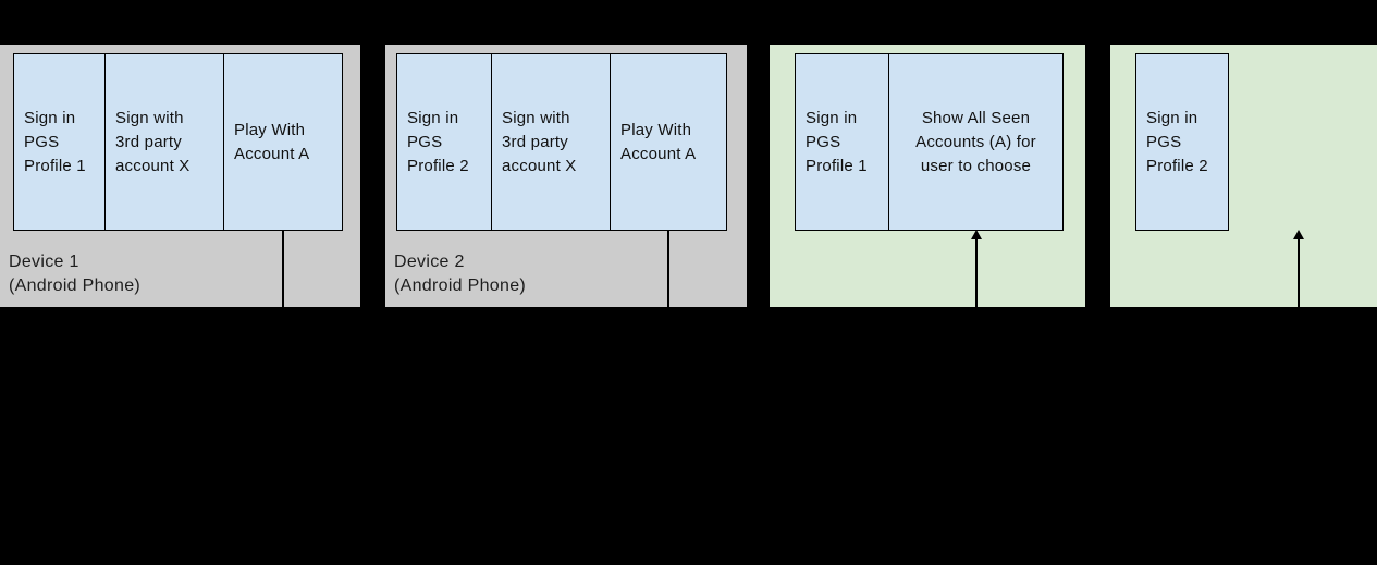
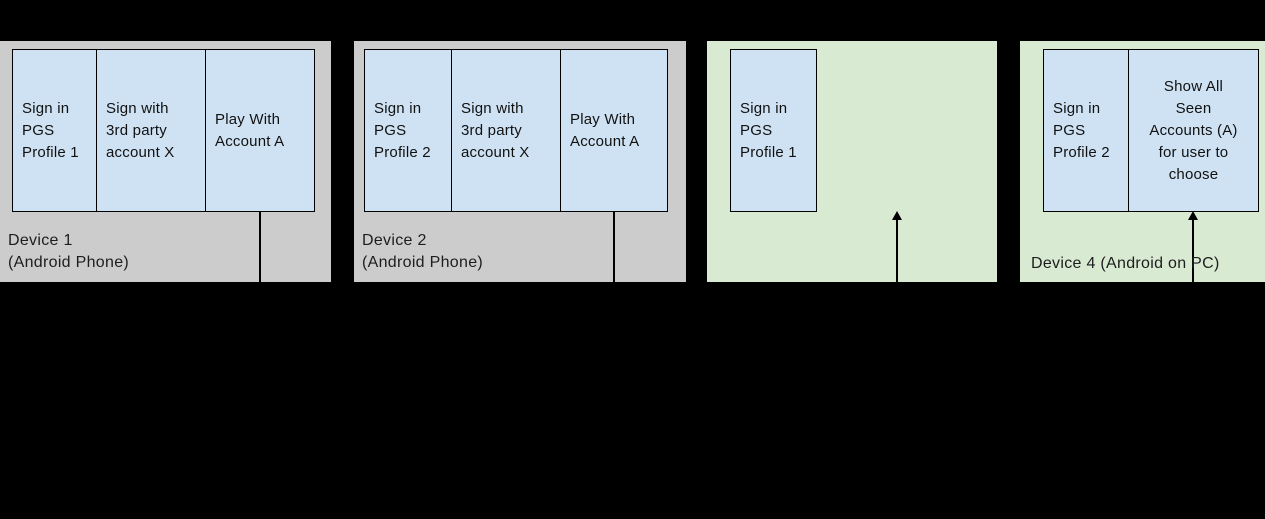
  Sign in
  PGS
  Profile 1
  Sign with
  3rd party
  account X
  Play With
  Account A
  Device 1
  (Android Phone)
  Sign in
  PGS
  Profile 2
  Sign with
  3rd party
  account X
  Play With
  Account A
  Device 2
  (Android Phone)
  Sign in
  PGS
  Profile 1
- Show All Seen
- Accounts (A) for
- user to choose
  Sign in
  PGS
  Profile 2
+ Show All
+ Seen
+ Accounts (A)
+ for user to
+ choose
+ Device 4 (Android on PC)
